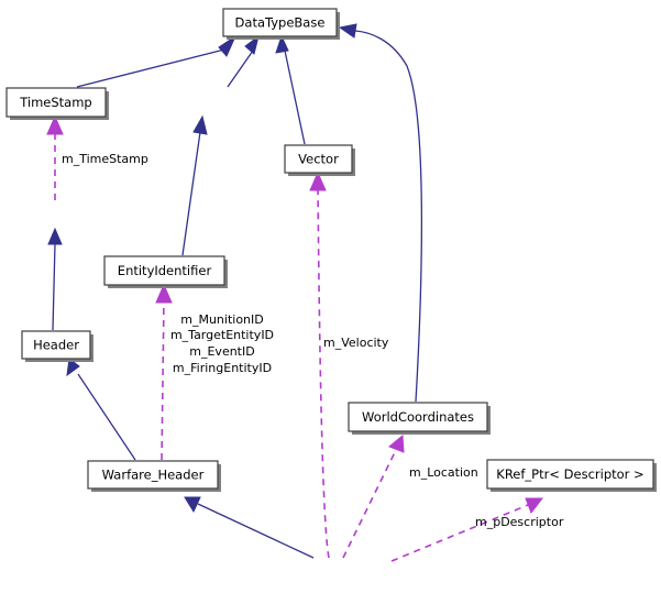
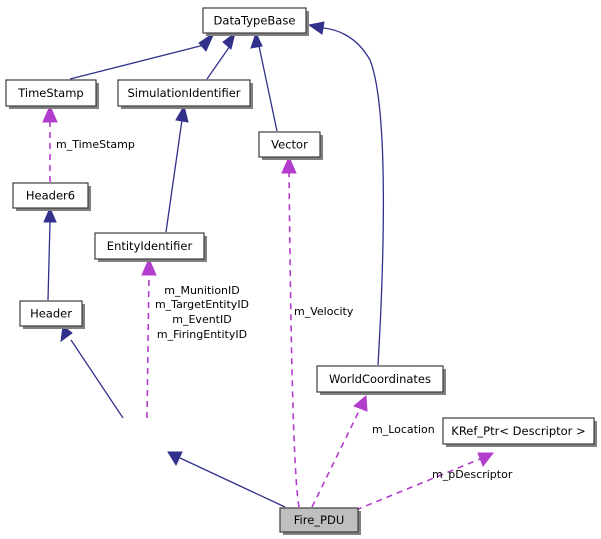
  m_TimeStamp
  m_MunitionID
  m_TargetEntityID
  m_EventID
  m_FiringEntityID
  m_Velocity
  m_Location
  m_pDescriptor
  DataTypeBase
  TimeStamp
+ SimulationIdentifier
  Vector
+ Header6
  EntityIdentifier
  Header
  WorldCoordinates
- Warfare_Header
  KRef_Ptr< Descriptor >
+ Fire_PDU
